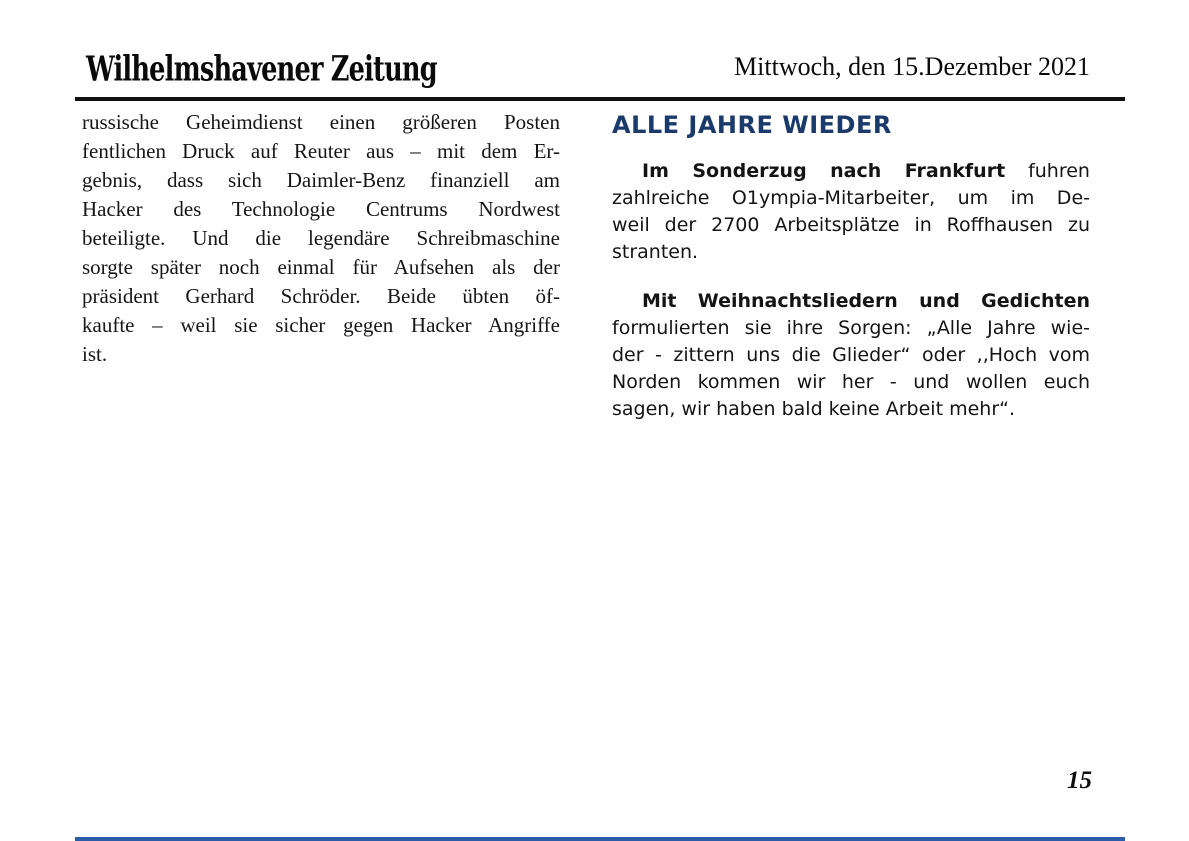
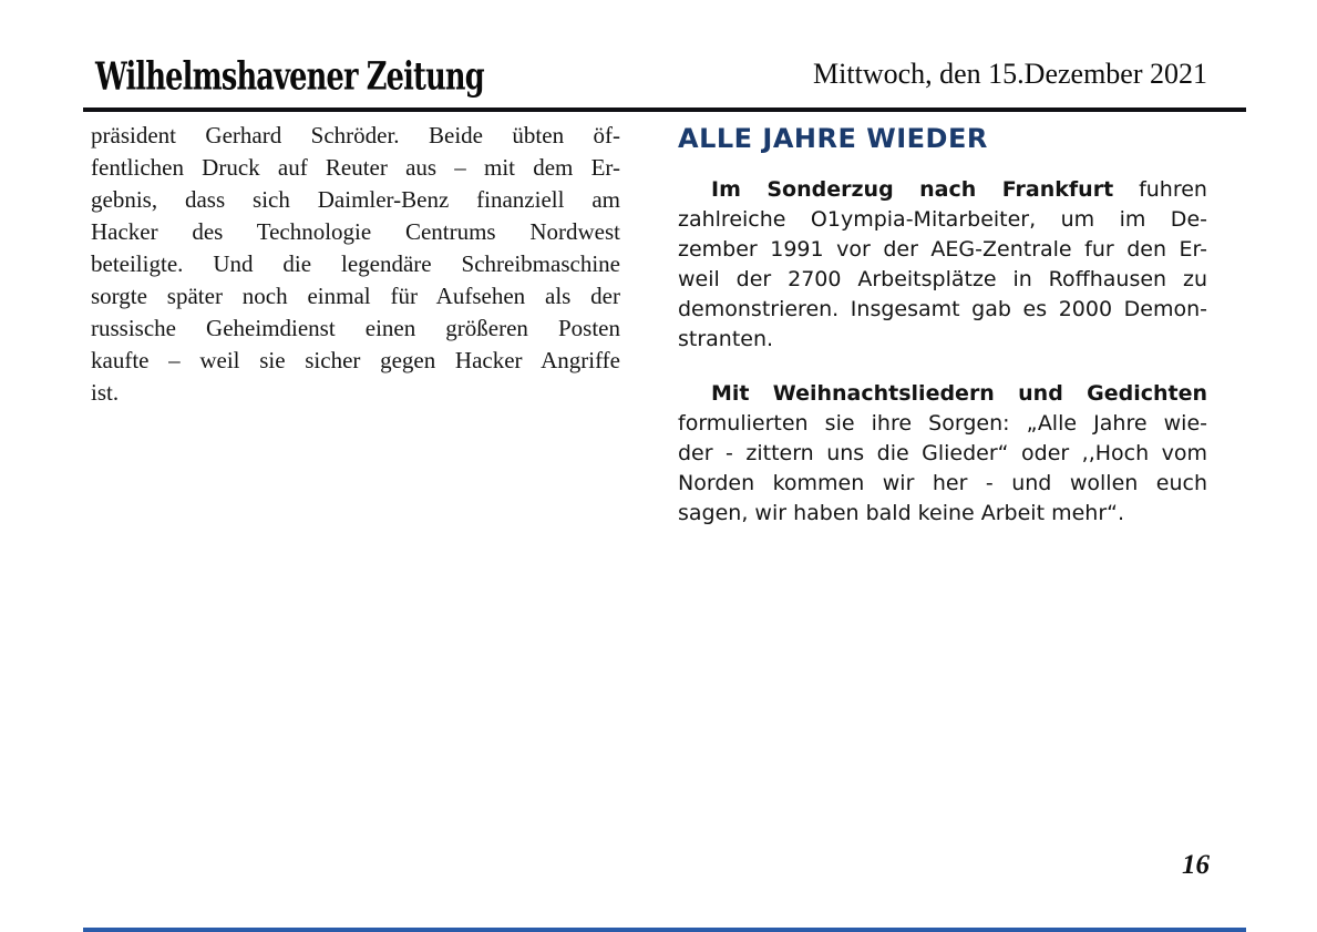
  Wilhelmshavener Zeitung
  Mittwoch, den 15.Dezember 2021
- russische Geheimdienst einen größeren Posten
+ präsident Gerhard Schröder. Beide übten öf-
  fentlichen Druck auf Reuter aus – mit dem Er-
  gebnis, dass sich Daimler-Benz finanziell am
  Hacker des Technologie Centrums Nordwest
  beteiligte. Und die legendäre Schreibmaschine
  sorgte später noch einmal für Aufsehen als der
- präsident Gerhard Schröder. Beide übten öf-
+ russische Geheimdienst einen größeren Posten
  kaufte – weil sie sicher gegen Hacker Angriffe
  ist.
  ALLE JAHRE WIEDER
  Im Sonderzug nach Frankfurt fuhren
  zahlreiche O1ympia-Mitarbeiter, um im De-
+ zember 1991 vor der AEG-Zentrale fur den Er-
  weil der 2700 Arbeitsplätze in Roffhausen zu
+ demonstrieren. Insgesamt gab es 2000 Demon-
  stranten.
  Mit Weihnachtsliedern und Gedichten
  formulierten sie ihre Sorgen: „Alle Jahre wie-
  der - zittern uns die Glieder“ oder ,,Hoch vom
  Norden kommen wir her - und wollen euch
  sagen, wir haben bald keine Arbeit mehr“.
- 15
+ 16
